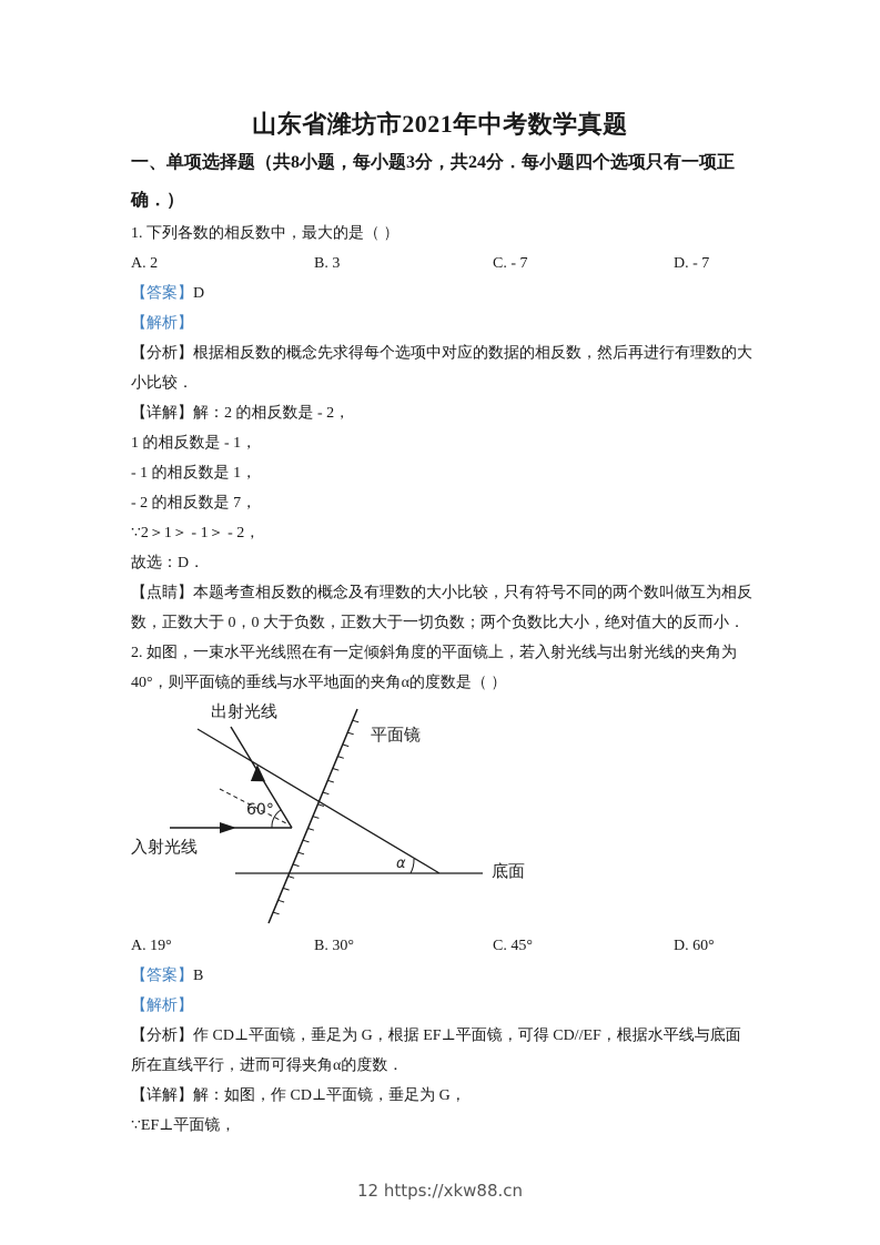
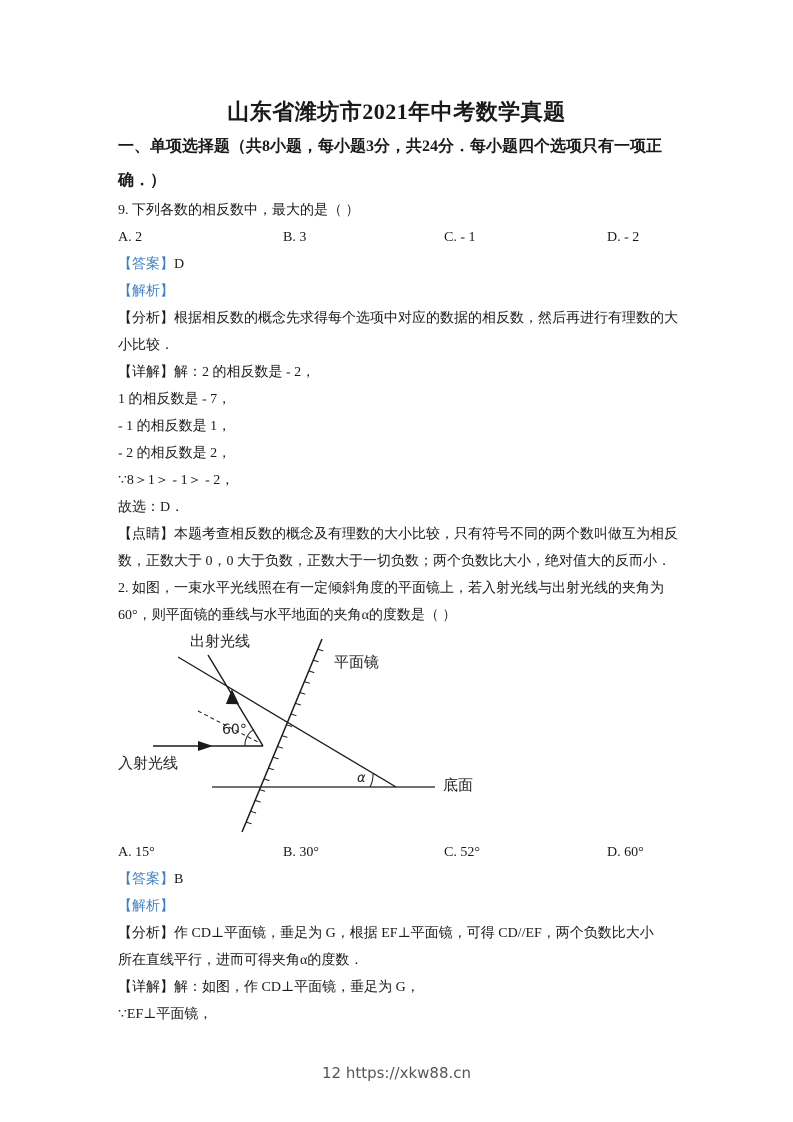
  山东省潍坊市2021年中考数学真题
  一、单项选择题（共8小题，每小题3分，共24分．每小题四个选项只有一项正确．）
- 1. 下列各数的相反数中，最大的是（ ）
+ 9. 下列各数的相反数中，最大的是（ ）
  A. 2
  B. 3
- C. - 7
+ C. - 1
- D. - 7
+ D. - 2
  【答案】D
  【解析】
  【分析】根据相反数的概念先求得每个选项中对应的数据的相反数，然后再进行有理数的大
  小比较．
  【详解】解：2 的相反数是 - 2，
- 1 的相反数是 - 1，
+ 1 的相反数是 - 7，
  - 1 的相反数是 1，
- - 2 的相反数是 7，
+ - 2 的相反数是 2，
- ∵2＞1＞ - 1＞ - 2，
+ ∵8＞1＞ - 1＞ - 2，
  故选：D．
  【点睛】本题考查相反数的概念及有理数的大小比较，只有符号不同的两个数叫做互为相反
  数，正数大于 0，0 大于负数，正数大于一切负数；两个负数比大小，绝对值大的反而小．
  2. 如图，一束水平光线照在有一定倾斜角度的平面镜上，若入射光线与出射光线的夹角为
- 40°，则平面镜的垂线与水平地面的夹角α的度数是（ ）
+ 60°，则平面镜的垂线与水平地面的夹角α的度数是（ ）
  出射光线
  平面镜
  入射光线
  底面
  60°
  α
- A. 19°
+ A. 15°
  B. 30°
- C. 45°
+ C. 52°
  D. 60°
  【答案】B
  【解析】
- 【分析】作 CD⊥平面镜，垂足为 G，根据 EF⊥平面镜，可得 CD//EF，根据水平线与底面
+ 【分析】作 CD⊥平面镜，垂足为 G，根据 EF⊥平面镜，可得 CD//EF，两个负数比大小
  所在直线平行，进而可得夹角α的度数．
  【详解】解：如图，作 CD⊥平面镜，垂足为 G，
  ∵EF⊥平面镜，
  12 https://xkw88.cn
